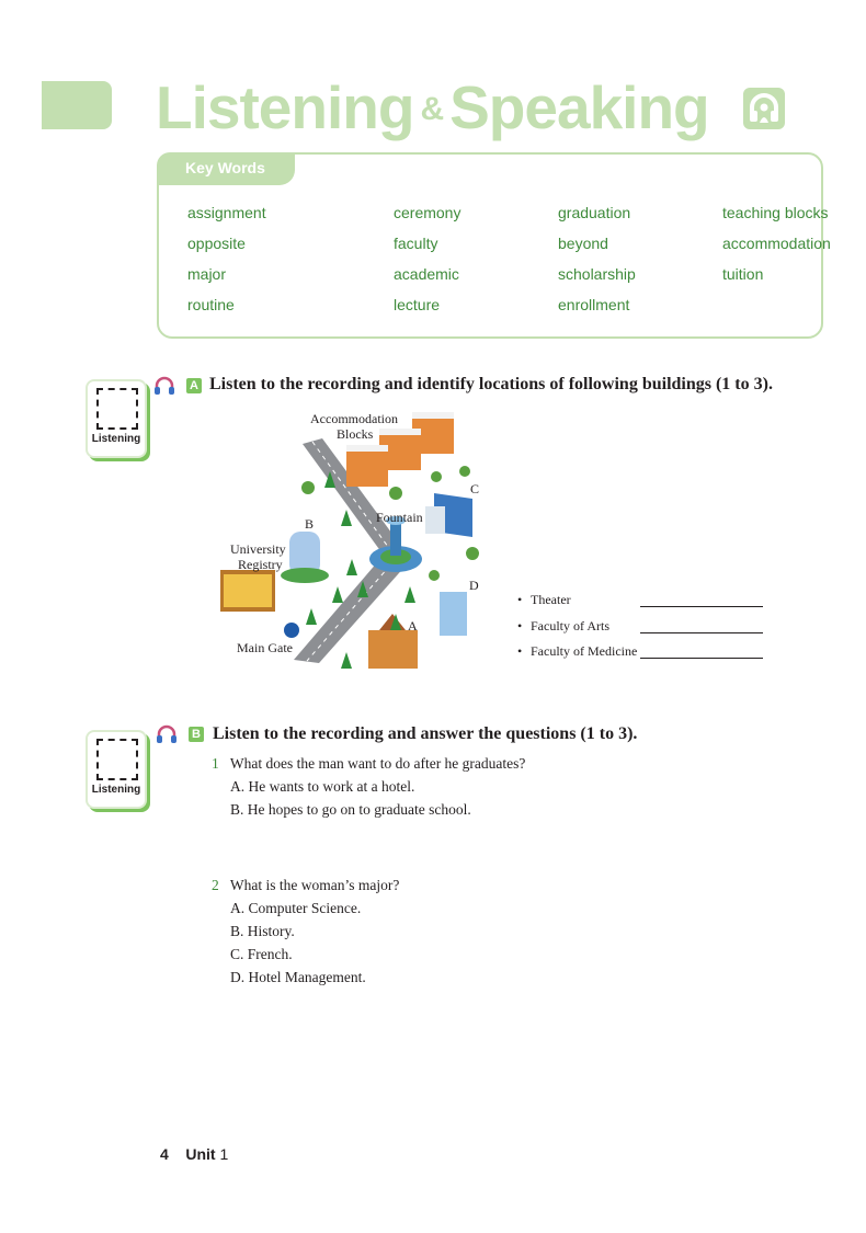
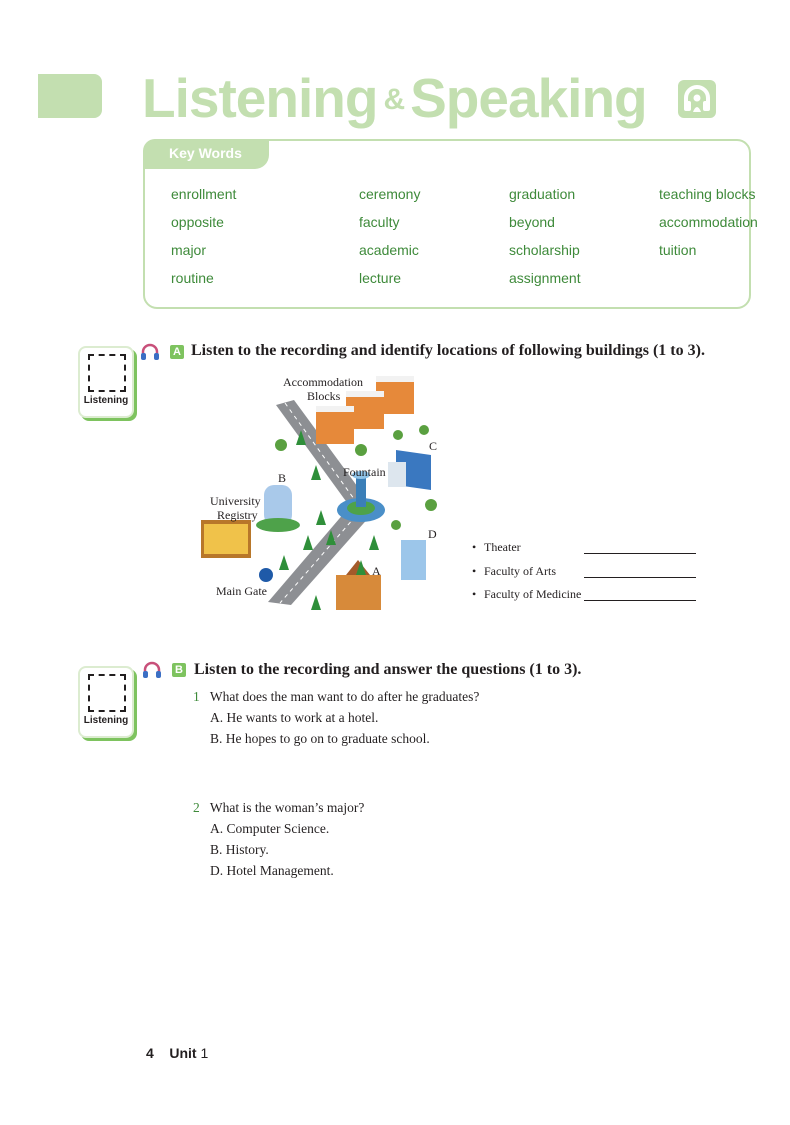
  Listening & Speaking
  Key Words
- assignment
+ enrollment
  ceremony
  graduation
  teaching blocks
  opposite
  faculty
  beyond
  accommodation
  major
  academic
  scholarship
  tuition
  routine
  lecture
- enrollment
+ assignment
  Listening
  A
  Listen to the recording and identify locations of following buildings (1 to 3).
  Accommodation
  Blocks
  Fountain
  University
  Registry
  Main Gate
  A
  B
  C
  D
  •
  Theater
  •
  Faculty of Arts
  •
  Faculty of Medicine
  Listening
  B
  Listen to the recording and answer the questions (1 to 3).
  1 What does the man want to do after he graduates?
  A. He wants to work at a hotel.
  B. He hopes to go on to graduate school.
  2 What is the woman’s major?
  A. Computer Science.
  B. History.
- C. French.
  D. Hotel Management.
  4 Unit 1
